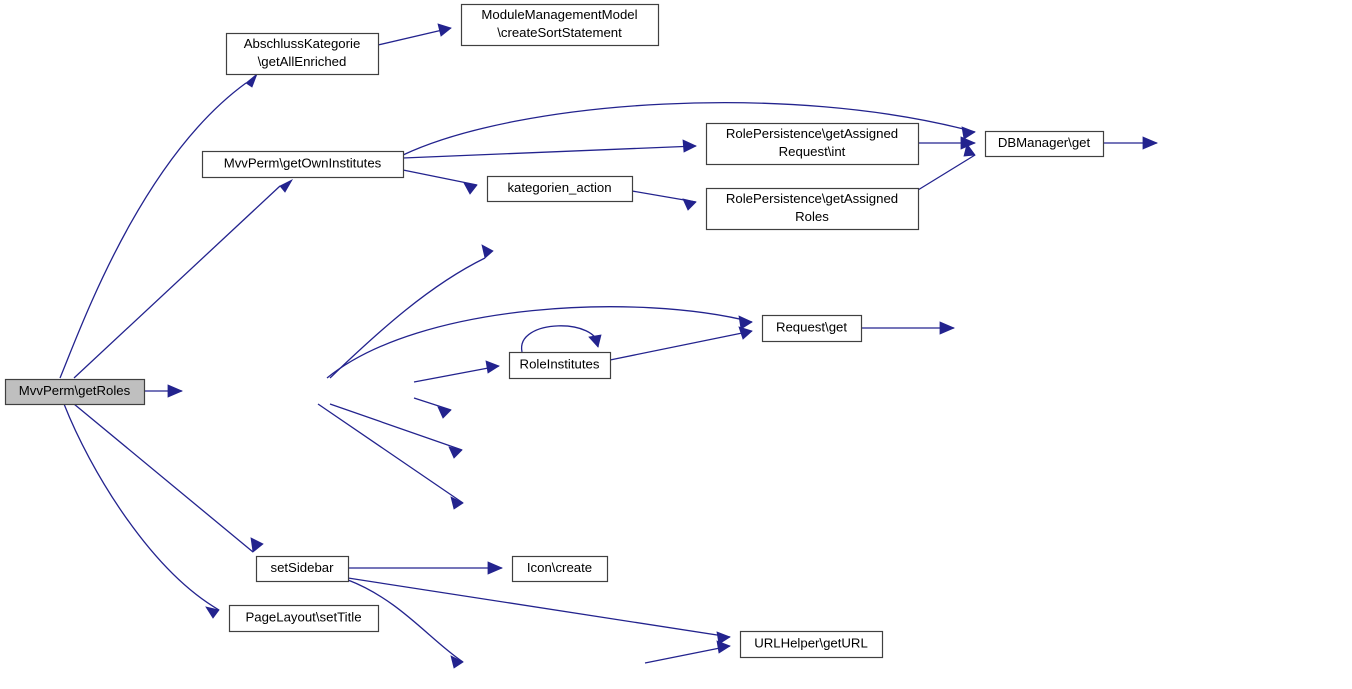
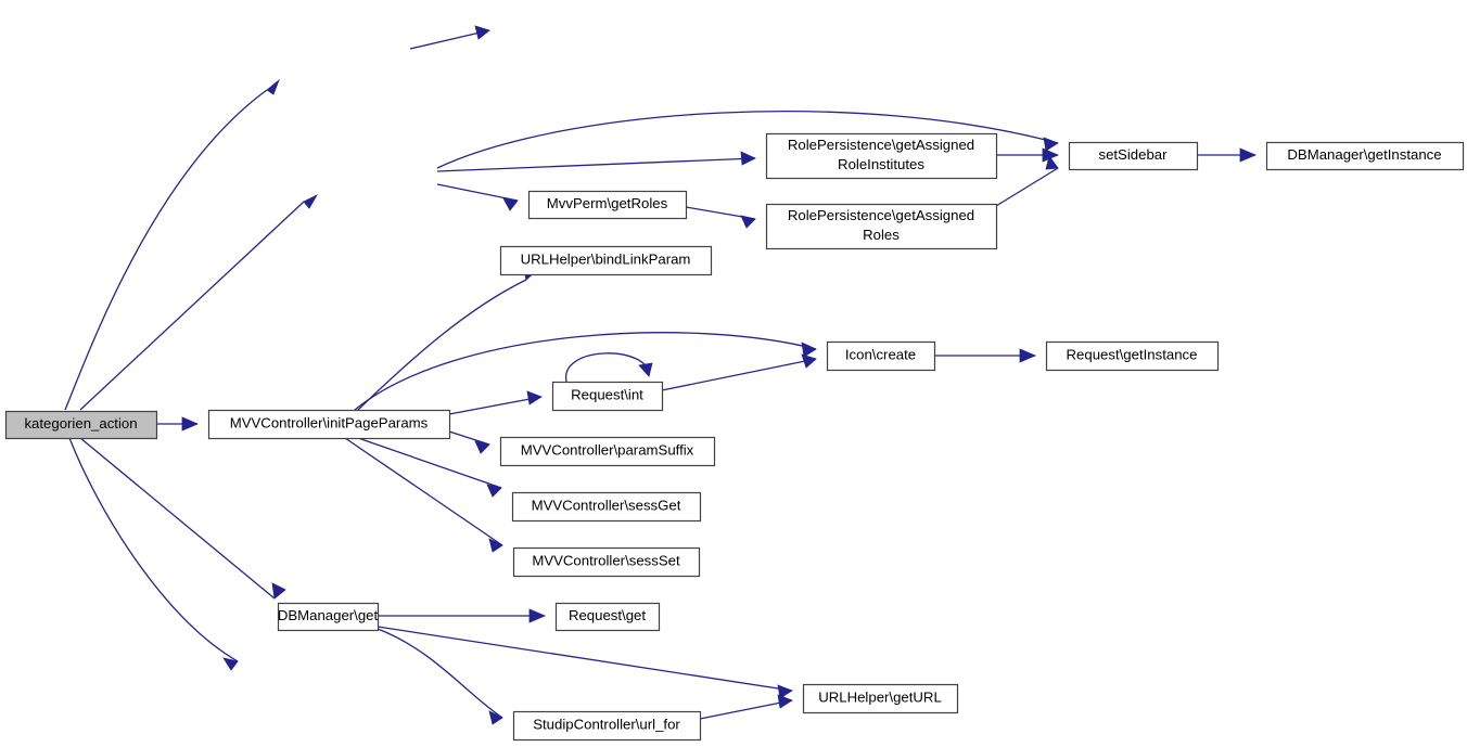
- MvvPerm\getRoles
+ kategorien_action
- AbschlussKategorie
- \getAllEnriched
- ModuleManagementModel
- \createSortStatement
- MvvPerm\getOwnInstitutes
  RolePersistence\getAssigned
- Request\int
+ RoleInstitutes
- DBManager\get
+ setSidebar
+ DBManager\getInstance
- kategorien_action
+ MvvPerm\getRoles
  RolePersistence\getAssigned
  Roles
+ URLHelper\bindLinkParam
- Request\get
+ Icon\create
+ Request\getInstance
- RoleInstitutes
+ Request\int
+ MVVController\initPageParams
+ MVVController\paramSuffix
+ MVVController\sessGet
+ MVVController\sessSet
- setSidebar
+ DBManager\get
- Icon\create
+ Request\get
- PageLayout\setTitle
  URLHelper\getURL
+ StudipController\url_for
